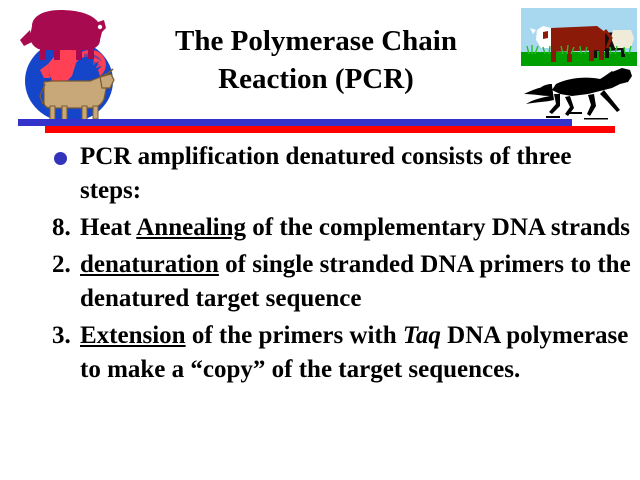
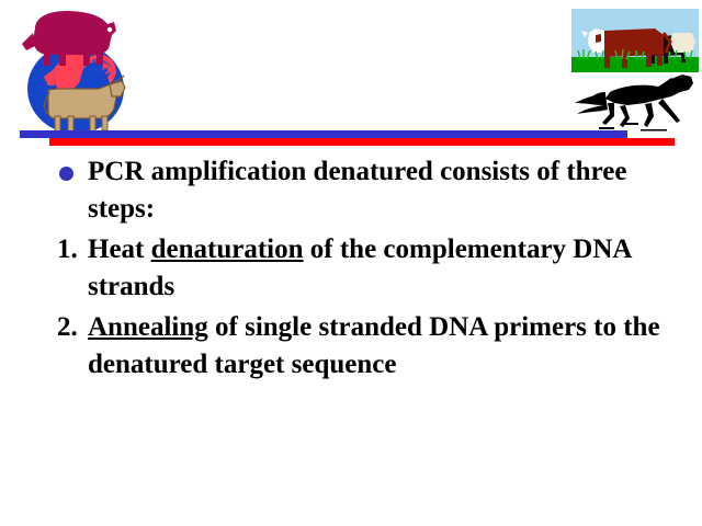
- The Polymerase Chain
- Reaction (PCR)
  PCR amplification denatured consists of three steps:
- 8.
+ 1.
- Heat Annealing of the complementary DNA strands
+ Heat denaturation of the complementary DNA strands
  2.
- denaturation of single stranded DNA primers to the denatured target sequence
+ Annealing of single stranded DNA primers to the denatured target sequence
- 3.
- Extension of the primers with Taq DNA polymerase to make a “copy” of the target sequences.
